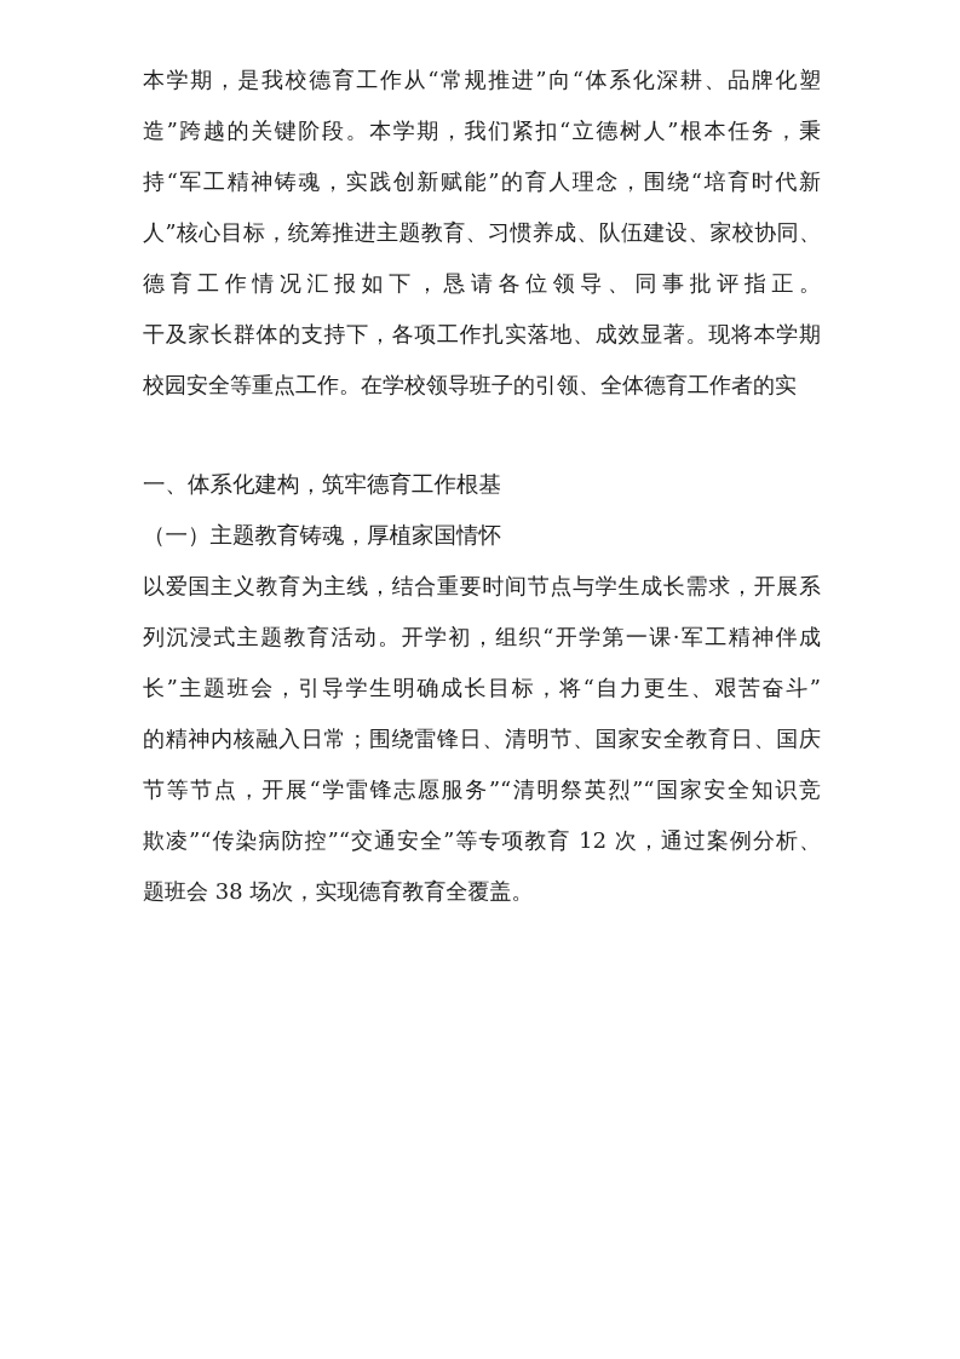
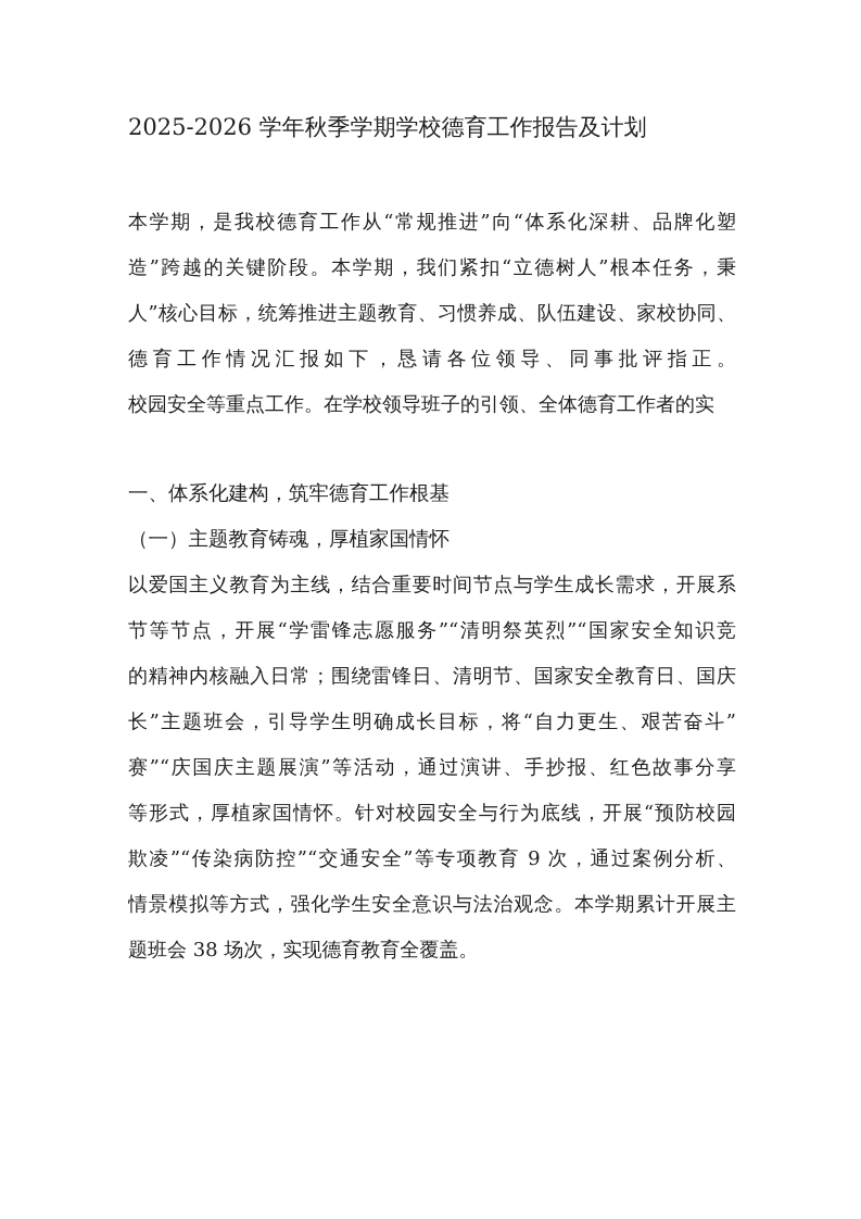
+ 2025-2026 学年秋季学期学校德育工作报告及计划
  本学期，是我校德育工作从“常规推进”向“体系化深耕、品牌化塑
  造”跨越的关键阶段。本学期，我们紧扣“立德树人”根本任务，秉
- 持“军工精神铸魂，实践创新赋能”的育人理念，围绕“培育时代新
  人”核心目标，统筹推进主题教育、习惯养成、队伍建设、家校协同、
  德育工作情况汇报如下，恳请各位领导、同事批评指正。
- 干及家长群体的支持下，各项工作扎实落地、成效显著。现将本学期
  校园安全等重点工作。在学校领导班子的引领、全体德育工作者的实
  一、体系化建构，筑牢德育工作根基
  （一）主题教育铸魂，厚植家国情怀
  以爱国主义教育为主线，结合重要时间节点与学生成长需求，开展系
- 列沉浸式主题教育活动。开学初，组织“开学第一课·军工精神伴成
- 长”主题班会，引导学生明确成长目标，将“自力更生、艰苦奋斗”
+ 节等节点，开展“学雷锋志愿服务”“清明祭英烈”“国家安全知识竞
  的精神内核融入日常；围绕雷锋日、清明节、国家安全教育日、国庆
- 节等节点，开展“学雷锋志愿服务”“清明祭英烈”“国家安全知识竞
+ 长”主题班会，引导学生明确成长目标，将“自力更生、艰苦奋斗”
+ 赛”“庆国庆主题展演”等活动，通过演讲、手抄报、红色故事分享
+ 等形式，厚植家国情怀。针对校园安全与行为底线，开展“预防校园
- 欺凌”“传染病防控”“交通安全”等专项教育 12 次，通过案例分析、
+ 欺凌”“传染病防控”“交通安全”等专项教育 9 次，通过案例分析、
+ 情景模拟等方式，强化学生安全意识与法治观念。本学期累计开展主
  题班会 38 场次，实现德育教育全覆盖。
